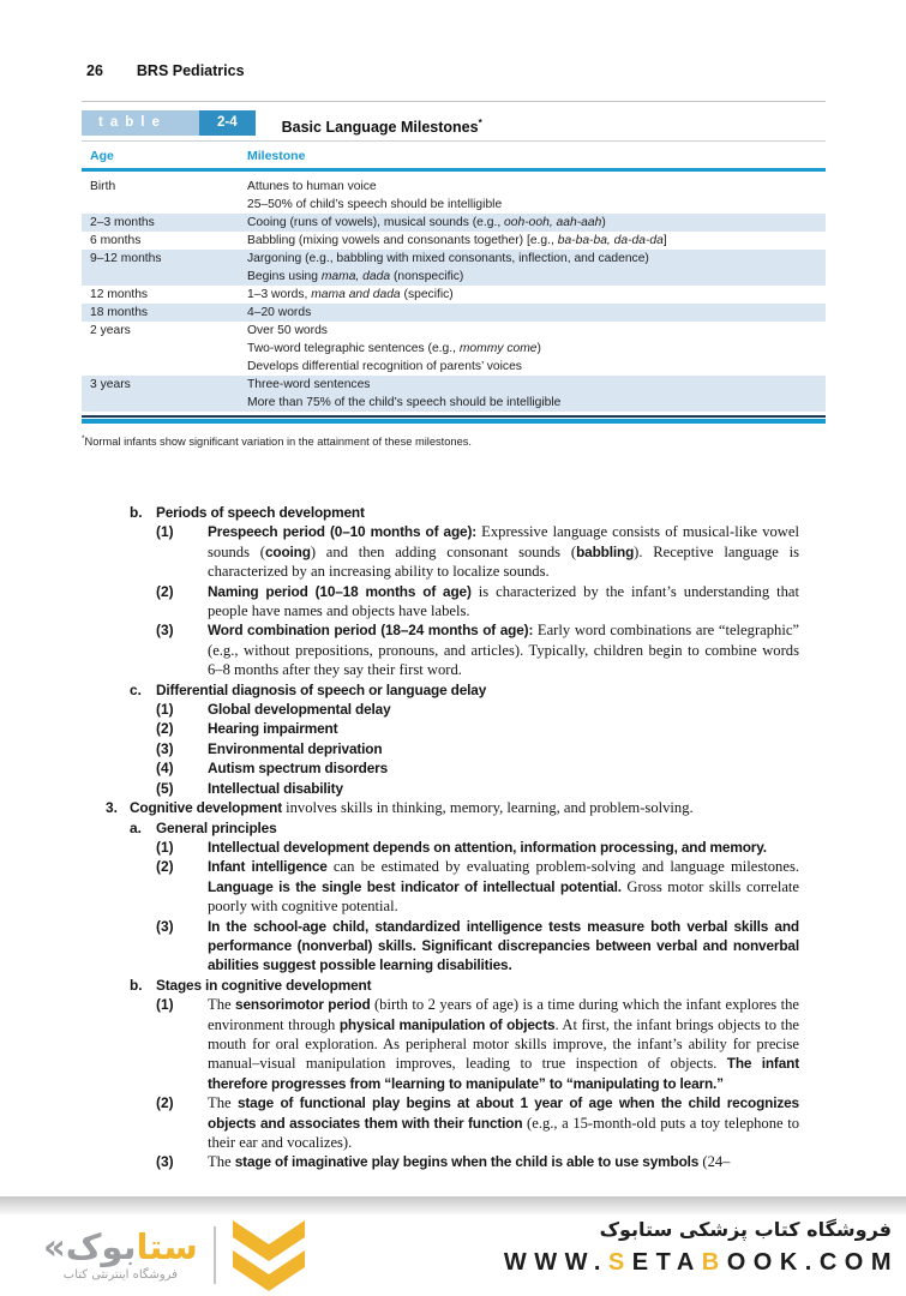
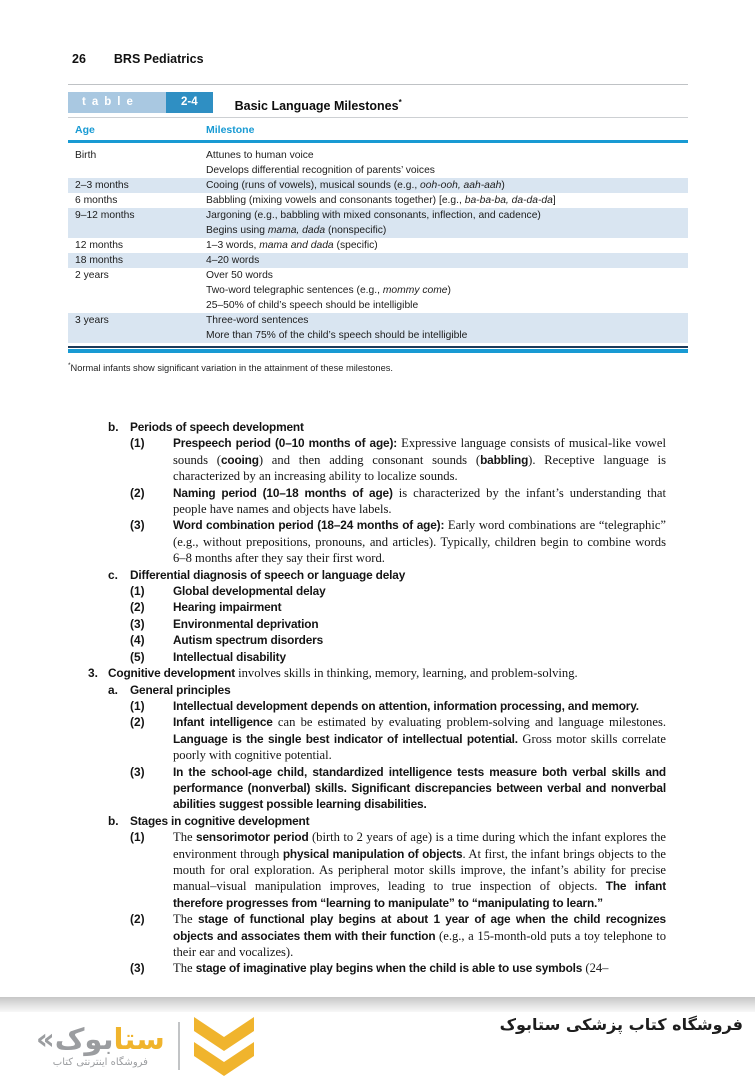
  26
  BRS Pediatrics
  table
  2-4
  Basic Language Milestones*
  Age
  Milestone
  Birth
  Attunes to human voice
- 25–50% of child’s speech should be intelligible
+ Develops differential recognition of parents’ voices
  2–3 months
  Cooing (runs of vowels), musical sounds (e.g., ooh-ooh, aah-aah)
  6 months
  Babbling (mixing vowels and consonants together) [e.g., ba-ba-ba, da-da-da]
  9–12 months
  Jargoning (e.g., babbling with mixed consonants, inflection, and cadence)
  Begins using mama, dada (nonspecific)
  12 months
  1–3 words, mama and dada (specific)
  18 months
  4–20 words
  2 years
  Over 50 words
  Two-word telegraphic sentences (e.g., mommy come)
- Develops differential recognition of parents’ voices
+ 25–50% of child’s speech should be intelligible
  3 years
  Three-word sentences
  More than 75% of the child’s speech should be intelligible
  Normal infants show significant variation in the attainment of these milestones.
  b.
  Periods of speech development
  (1)
  Prespeech period (0–10 months of age): Expressive language consists of musical-like vowel sounds (cooing) and then adding consonant sounds (babbling). Receptive language is characterized by an increasing ability to localize sounds.
  (2)
  Naming period (10–18 months of age) is characterized by the infant’s understanding that people have names and objects have labels.
  (3)
  Word combination period (18–24 months of age): Early word combinations are “telegraphic” (e.g., without prepositions, pronouns, and articles). Typically, children begin to combine words 6–8 months after they say their first word.
  c.
  Differential diagnosis of speech or language delay
  (1)
  Global developmental delay
  (2)
  Hearing impairment
  (3)
  Environmental deprivation
  (4)
  Autism spectrum disorders
  (5)
  Intellectual disability
  3.
  Cognitive development involves skills in thinking, memory, learning, and problem-solving.
  a.
  General principles
  (1)
  Intellectual development depends on attention, information processing, and memory.
  (2)
  Infant intelligence can be estimated by evaluating problem-solving and language milestones. Language is the single best indicator of intellectual potential. Gross motor skills correlate poorly with cognitive potential.
  (3)
  In the school-age child, standardized intelligence tests measure both verbal skills and performance (nonverbal) skills. Significant discrepancies between verbal and nonverbal abilities suggest possible learning disabilities.
  b.
  Stages in cognitive development
  (1)
  The sensorimotor period (birth to 2 years of age) is a time during which the infant explores the environment through physical manipulation of objects. At first, the infant brings objects to the mouth for oral exploration. As peripheral motor skills improve, the infant’s ability for precise manual–visual manipulation improves, leading to true inspection of objects. The infant therefore progresses from “learning to manipulate” to “manipulating to learn.”
  (2)
  The stage of functional play begins at about 1 year of age when the child recognizes objects and associates them with their function (e.g., a 15-month-old puts a toy telephone to their ear and vocalizes).
  (3)
  The stage of imaginative play begins when the child is able to use symbols (24–
  ستابوک«
  فروشگاه اینترنتی کتاب
  فروشگاه کتاب پزشکی ستابوک
- WWW.SETABOOK.COM
